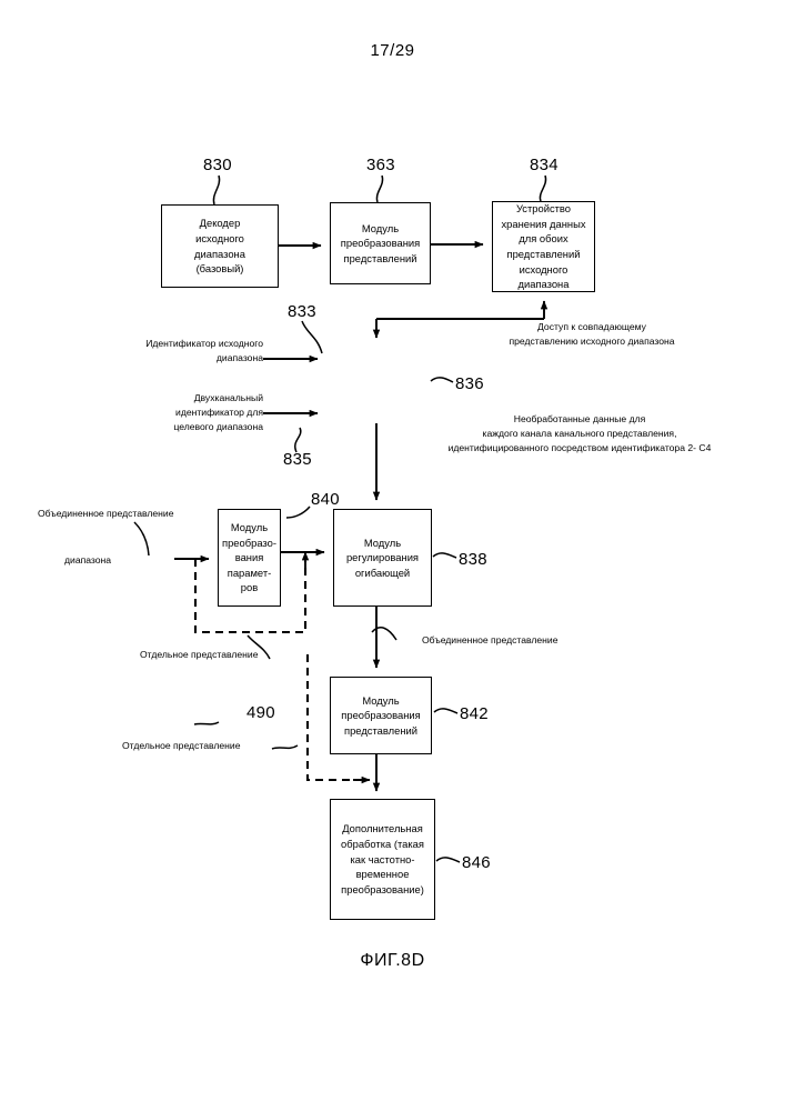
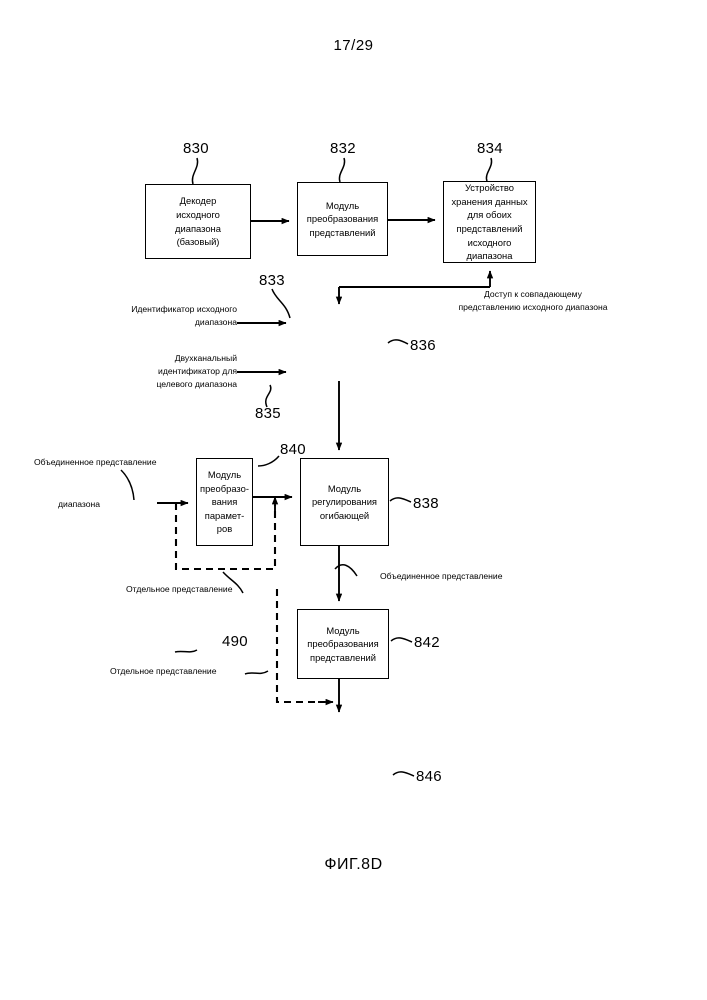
  17/29
  Декодер
  исходного
  диапазона
  (базовый)
  Модуль
  преобразования
  представлений
  Устройство
  хранения данных
  для обоих
  представлений
  исходного
  диапазона
  Модуль
  преобразо-
  вания
  парамет-
  ров
  Модуль
  регулирования
  огибающей
  Модуль
  преобразования
  представлений
- Дополнительная
- обработка (такая
- как частотно-
- временное
- преобразование)
  830
- 363
+ 832
  834
  833
  836
  835
  840
  838
  842
  490
  846
  Идентификатор исходного
  диапазона
  Двухканальный
  идентификатор для
  целевого диапазона
  Доступ к совпадающему
  представлению исходного диапазона
- Необработанные данные для
- каждого канала канального представления,
- идентифицированного посредством идентификатора 2- C4
  Объединенное представление
  диапазона
  Отдельное представление
  Объединенное представление
  Отдельное представление
  ФИГ.8D
